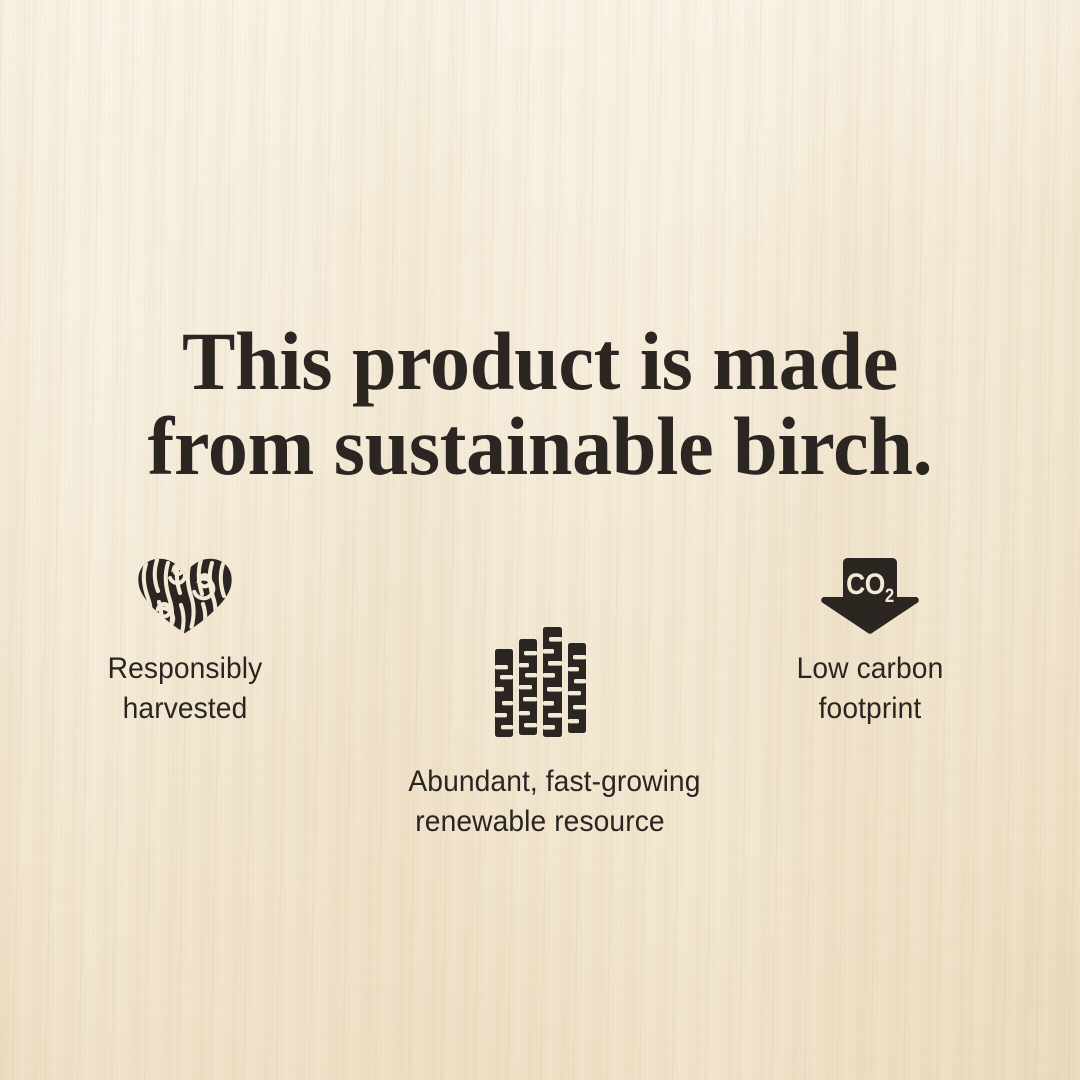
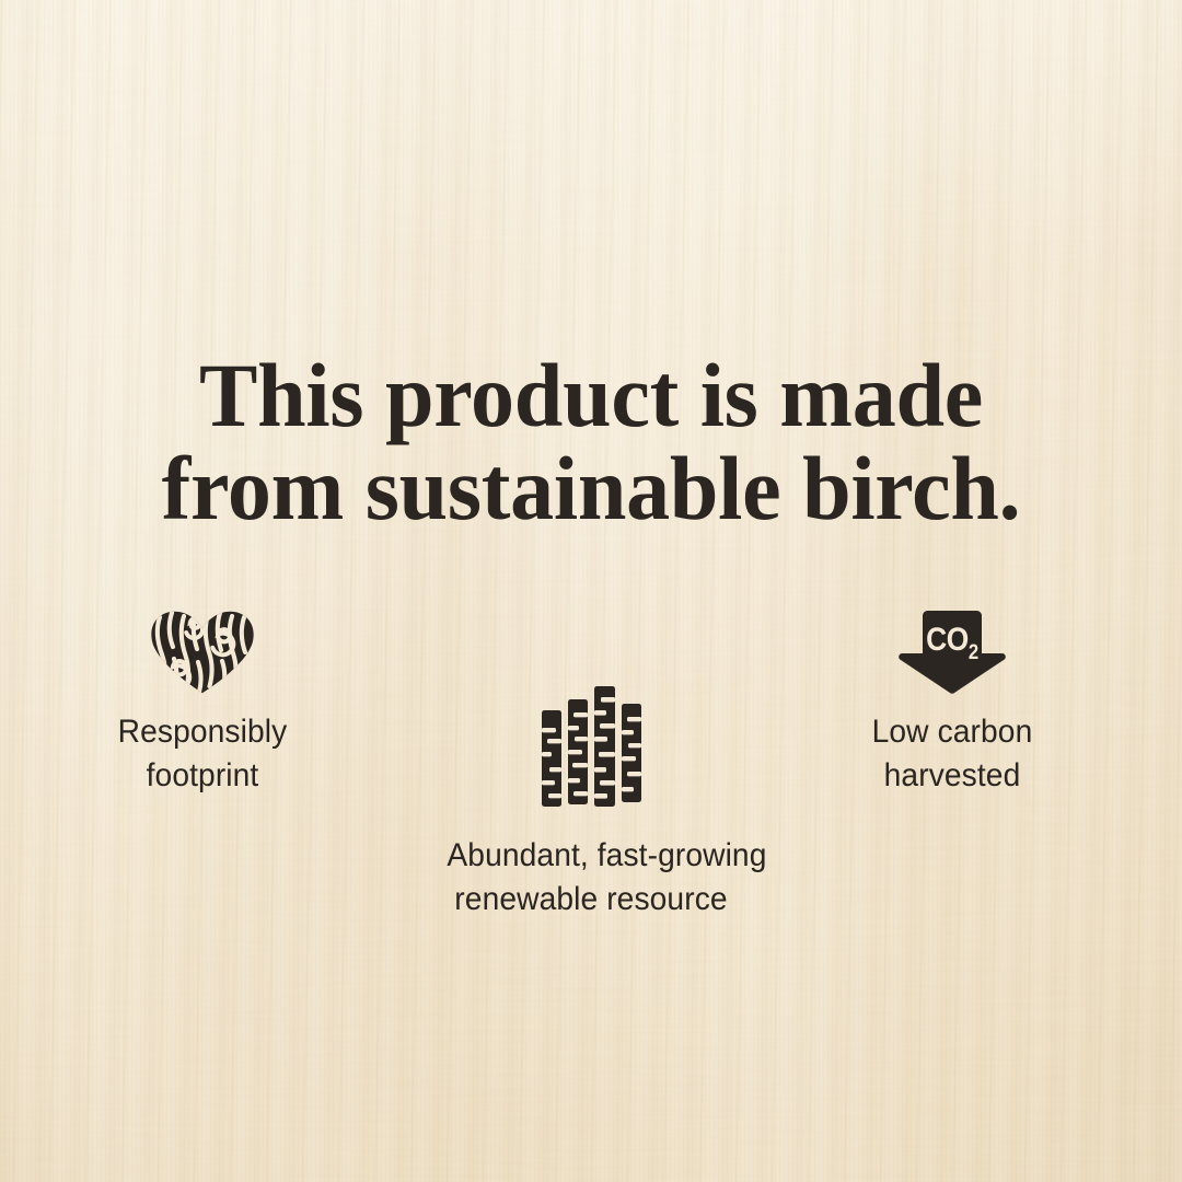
  This product is made
  from sustainable birch.
  Responsibly
- harvested
+ footprint
  Abundant, fast-growing
  renewable resource
  CO2
  Low carbon
- footprint
+ harvested
